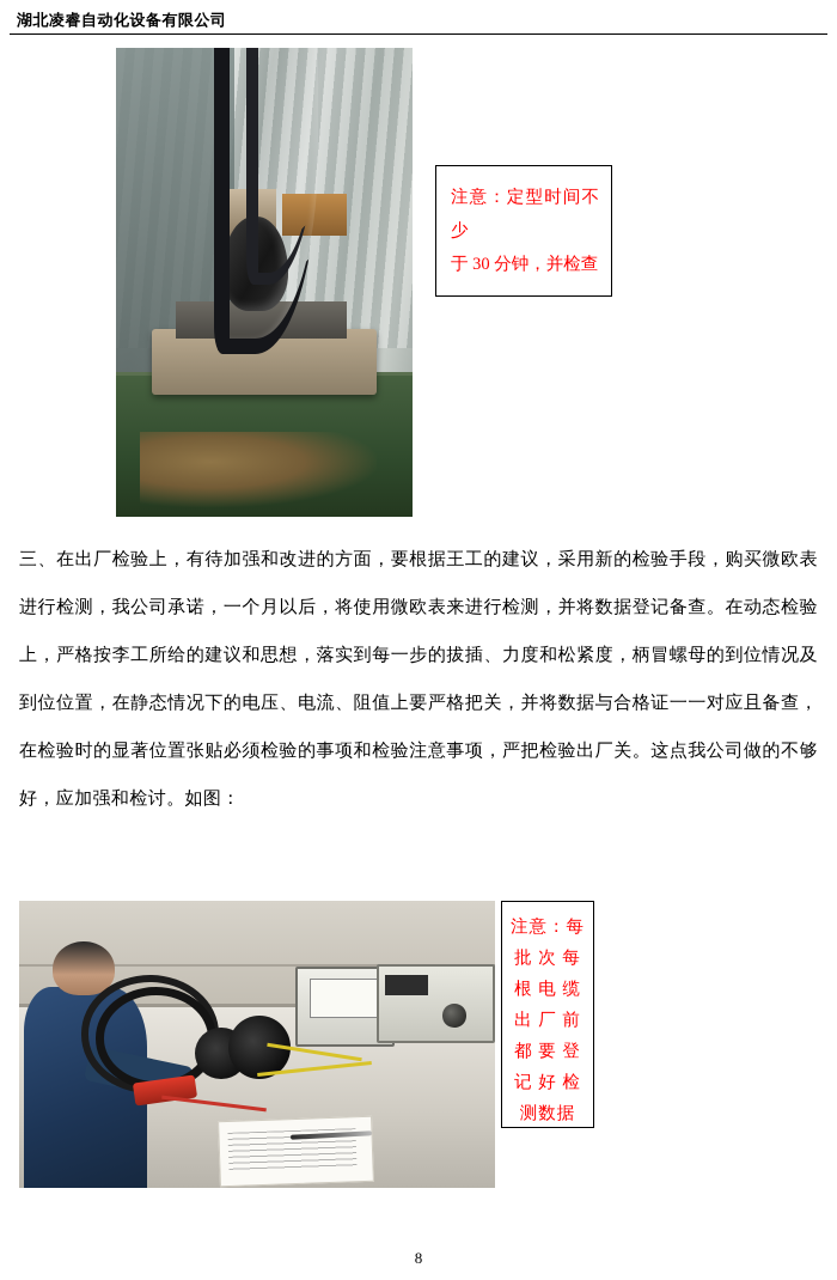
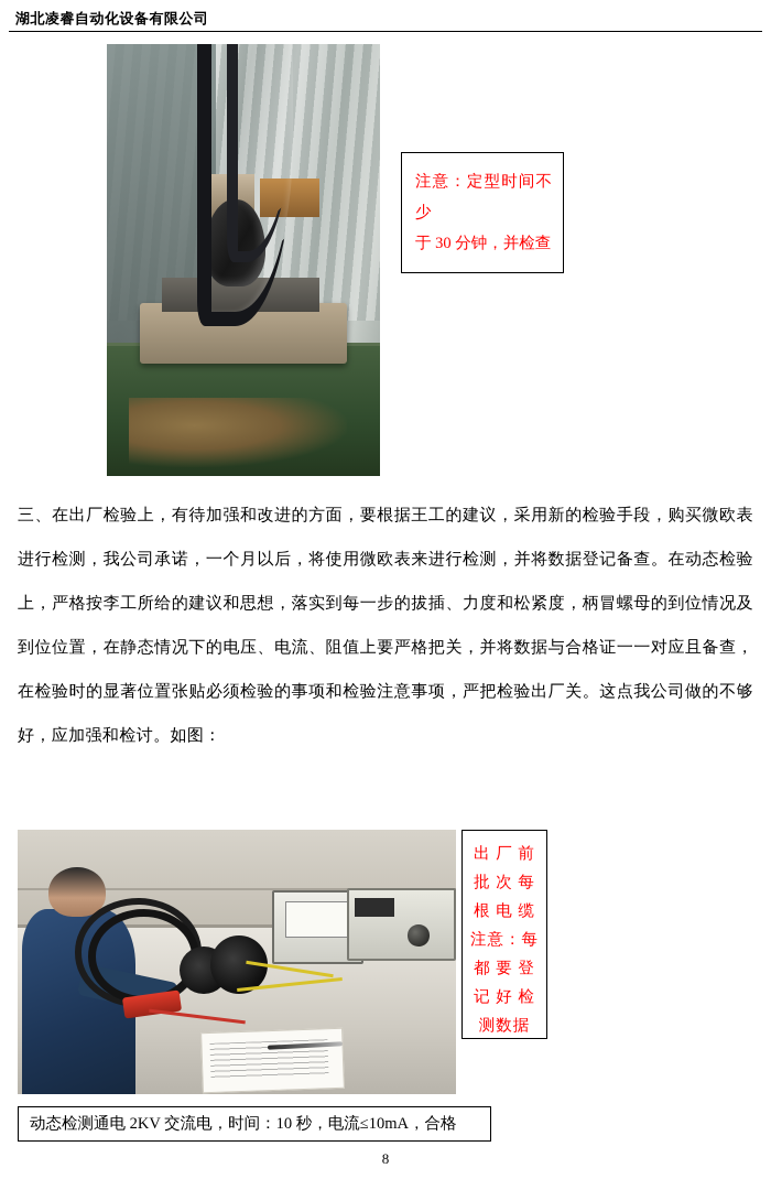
  湖北凌睿自动化设备有限公司
  注意：定型时间不少
  于 30 分钟，并检查
  三、在出厂检验上，有待加强和改进的方面，要根据王工的建议，采用新的检验手段，购买微欧表进行检测，我公司承诺，一个月以后，将使用微欧表来进行检测，并将数据登记备查。在动态检验上，严格按李工所给的建议和思想，落实到每一步的拔插、力度和松紧度，柄冒螺母的到位情况及到位位置，在静态情况下的电压、电流、阻值上要严格把关，并将数据与合格证一一对应且备查，在检验时的显著位置张贴必须检验的事项和检验注意事项，严把检验出厂关。这点我公司做的不够好，应加强和检讨。如图：
- 注意：每
+ 出 厂 前
  批 次 每
  根 电 缆
- 出 厂 前
+ 注意：每
  都 要 登
  记 好 检
  测数据
+ 动态检测通电 2KV 交流电，时间：10 秒，电流≤10mA，合格
  8
